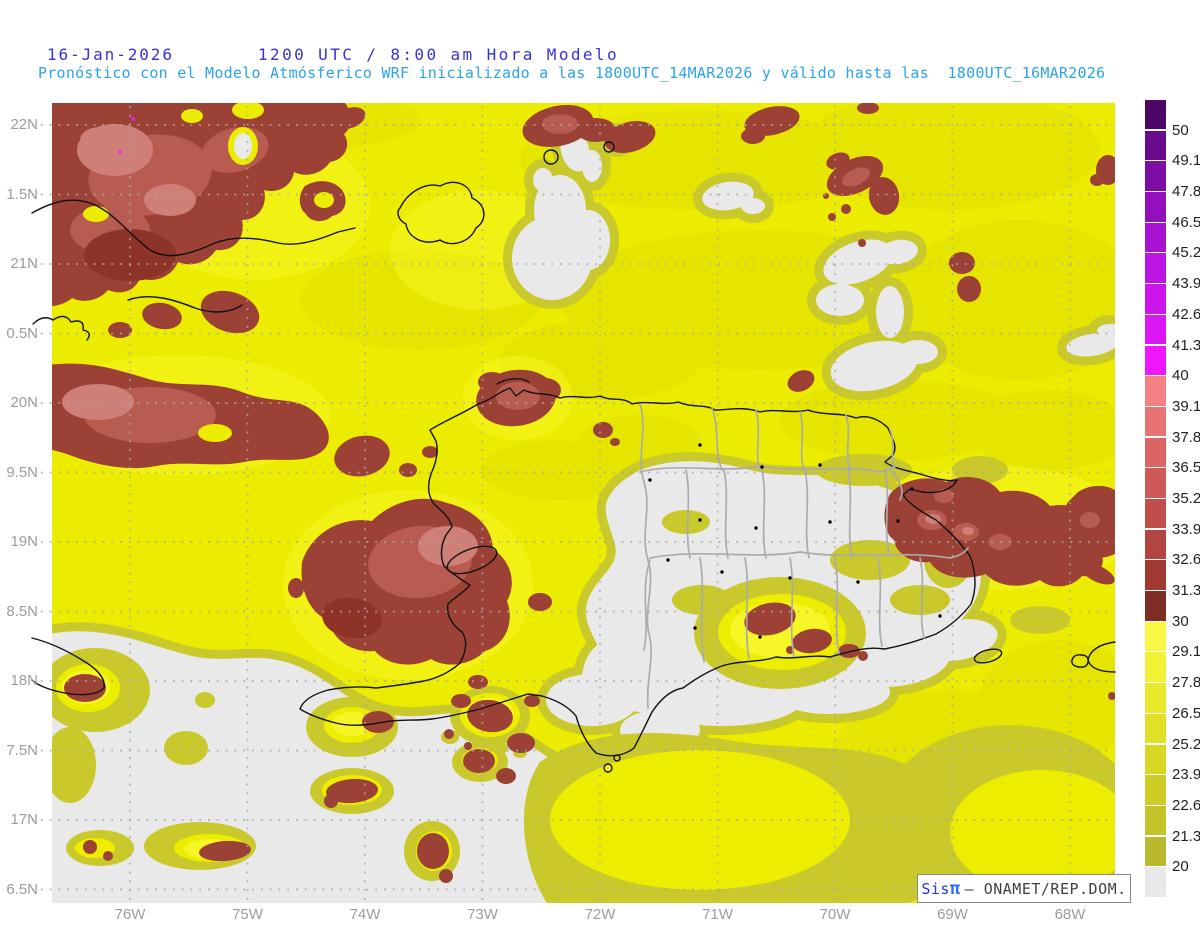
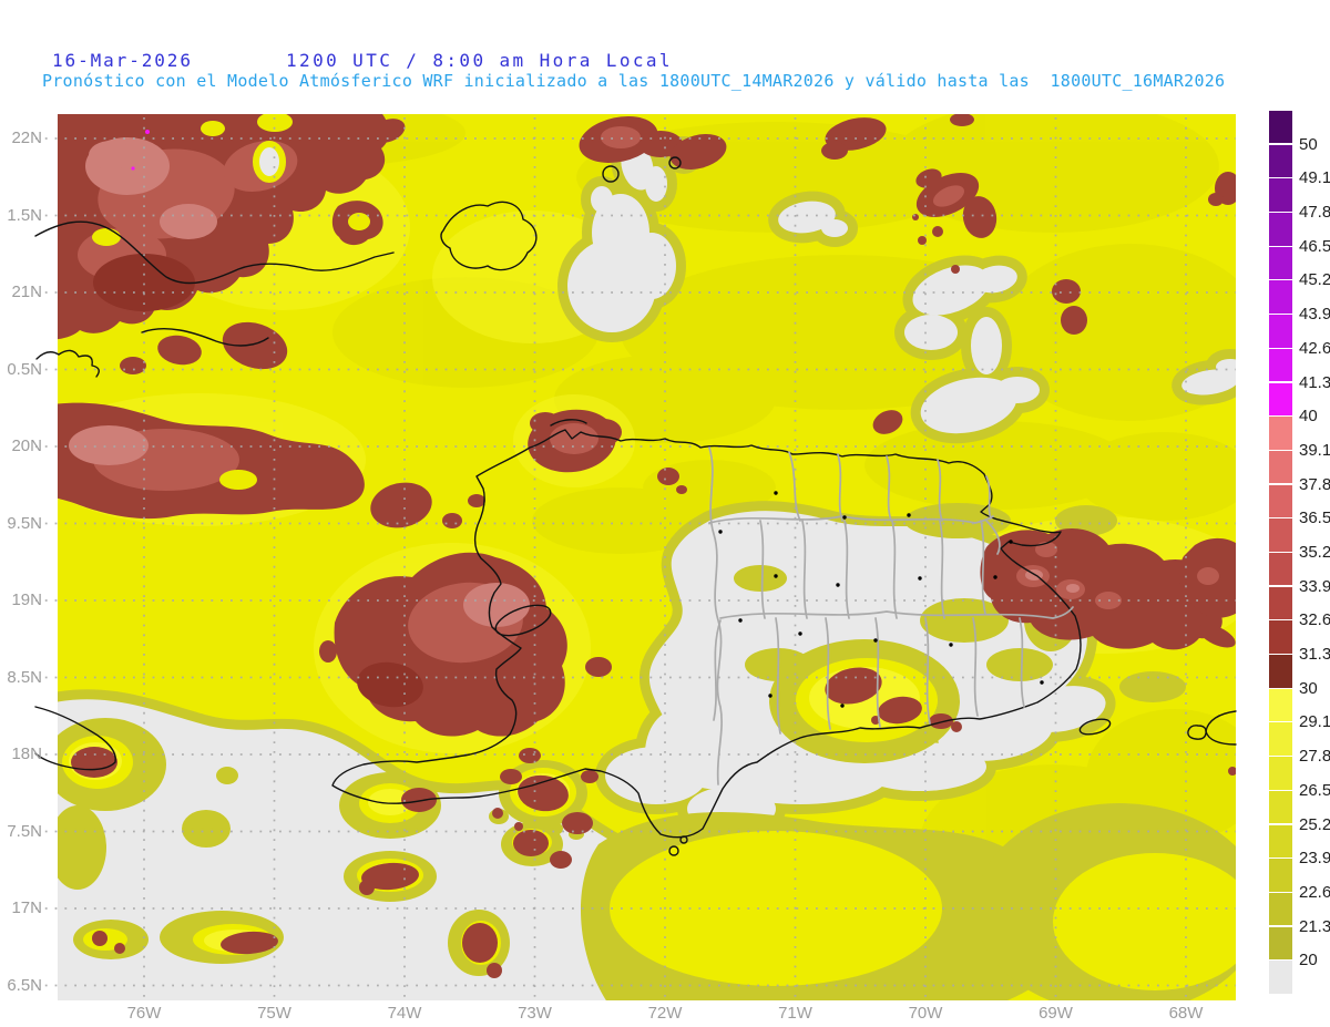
- 16-Jan-2026
+ 16-Mar-2026
- 1200 UTC / 8:00 am Hora Modelo
+ 1200 UTC / 8:00 am Hora Local
  Pronóstico con el Modelo Atmósferico WRF inicializado a las 1800UTC_14MAR2026 y válido hasta las 1800UTC_16MAR2026
  22N
  1.5N
  21N
  0.5N
  20N
  9.5N
  19N
  8.5N
  18N
  7.5N
  17N
  6.5N
  76W
  75W
  74W
  73W
  72W
  71W
  70W
  69W
  68W
  50
  49.1
  47.8
  46.5
  45.2
  43.9
  42.6
  41.3
  40
  39.1
  37.8
  36.5
  35.2
  33.9
  32.6
  31.3
  30
  29.1
  27.8
  26.5
  25.2
  23.9
  22.6
  21.3
  20
- Sis
- π
- – ONAMET/REP.DOM.
